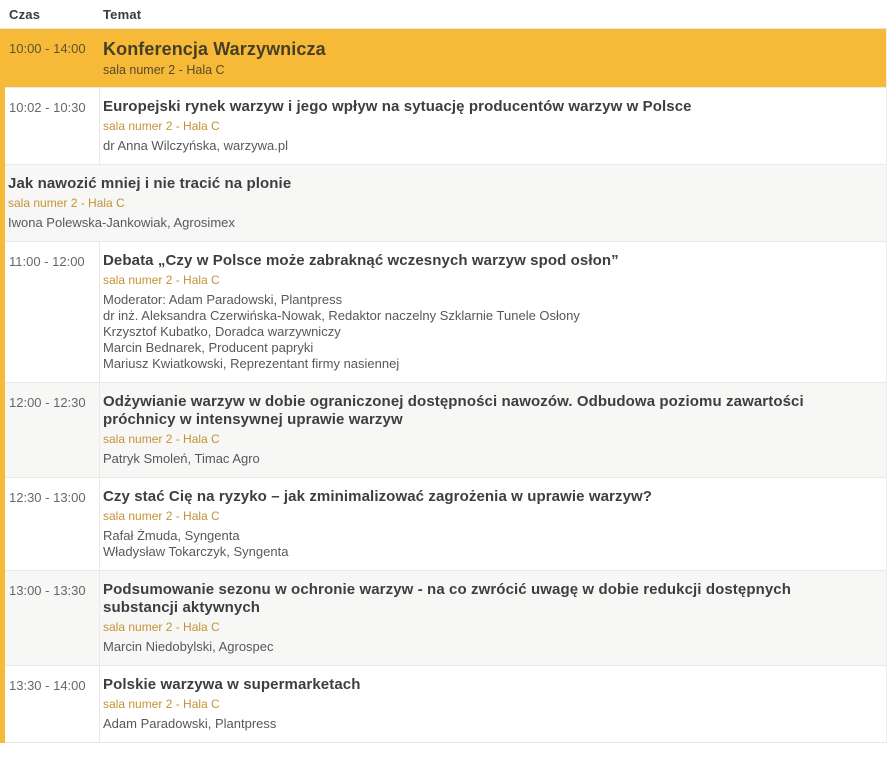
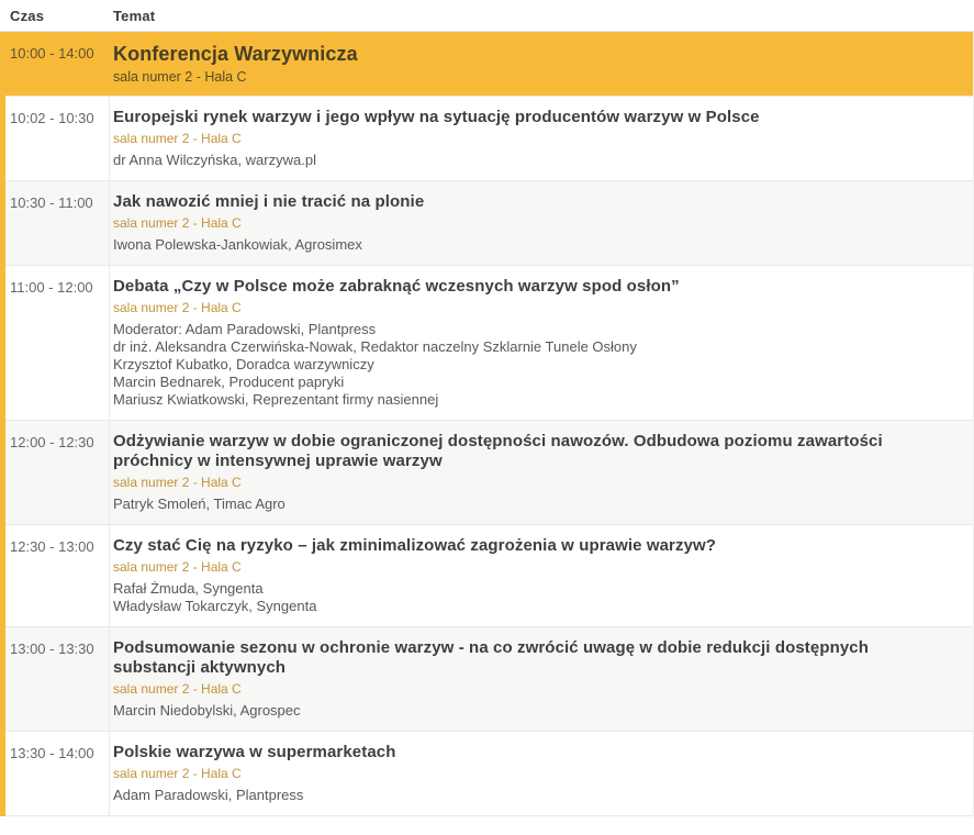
  Czas
  Temat
  10:00 - 14:00
  Konferencja Warzywnicza
  sala numer 2 - Hala C
  10:02 - 10:30
  Europejski rynek warzyw i jego wpływ na sytuację producentów warzyw w Polsce
  sala numer 2 - Hala C
  dr Anna Wilczyńska, warzywa.pl
+ 10:30 - 11:00
  Jak nawozić mniej i nie tracić na plonie
  sala numer 2 - Hala C
  Iwona Polewska-Jankowiak, Agrosimex
  11:00 - 12:00
  Debata „Czy w Polsce może zabraknąć wczesnych warzyw spod osłon”
  sala numer 2 - Hala C
  Moderator: Adam Paradowski, Plantpress
  dr inż. Aleksandra Czerwińska-Nowak, Redaktor naczelny Szklarnie Tunele Osłony
  Krzysztof Kubatko, Doradca warzywniczy
  Marcin Bednarek, Producent papryki
  Mariusz Kwiatkowski, Reprezentant firmy nasiennej
  12:00 - 12:30
  Odżywianie warzyw w dobie ograniczonej dostępności nawozów. Odbudowa poziomu zawartości próchnicy w intensywnej uprawie warzyw
  sala numer 2 - Hala C
  Patryk Smoleń, Timac Agro
  12:30 - 13:00
  Czy stać Cię na ryzyko – jak zminimalizować zagrożenia w uprawie warzyw?
  sala numer 2 - Hala C
  Rafał Żmuda, Syngenta
  Władysław Tokarczyk, Syngenta
  13:00 - 13:30
  Podsumowanie sezonu w ochronie warzyw - na co zwrócić uwagę w dobie redukcji dostępnych substancji aktywnych
  sala numer 2 - Hala C
  Marcin Niedobylski, Agrospec
  13:30 - 14:00
  Polskie warzywa w supermarketach
  sala numer 2 - Hala C
  Adam Paradowski, Plantpress
